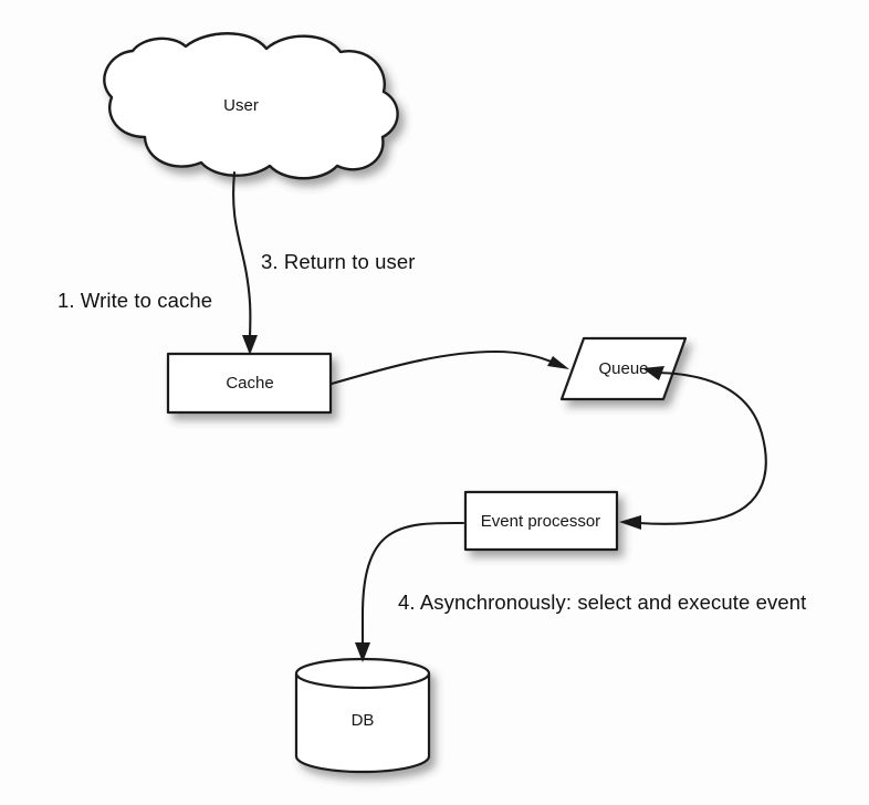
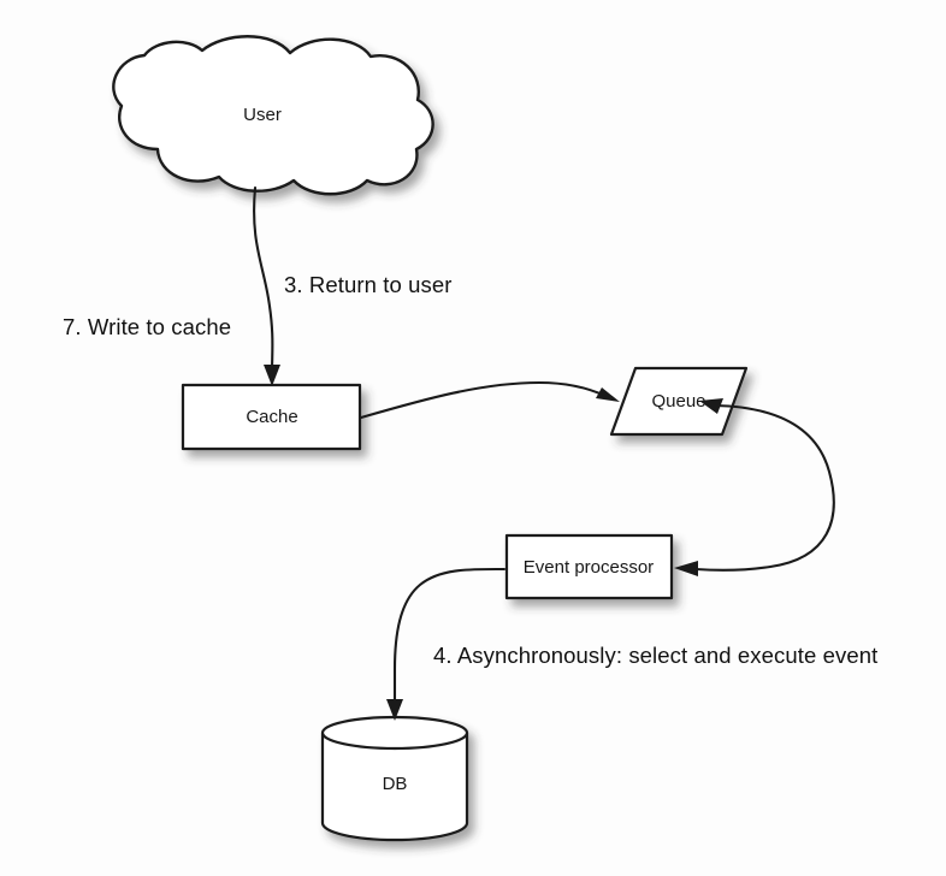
  User
  Cache
  Queu
  Event processor
  DB
- 1. Write to cache
+ 7. Write to cache
  3. Return to user
  4. Asynchronously: select and execute event
